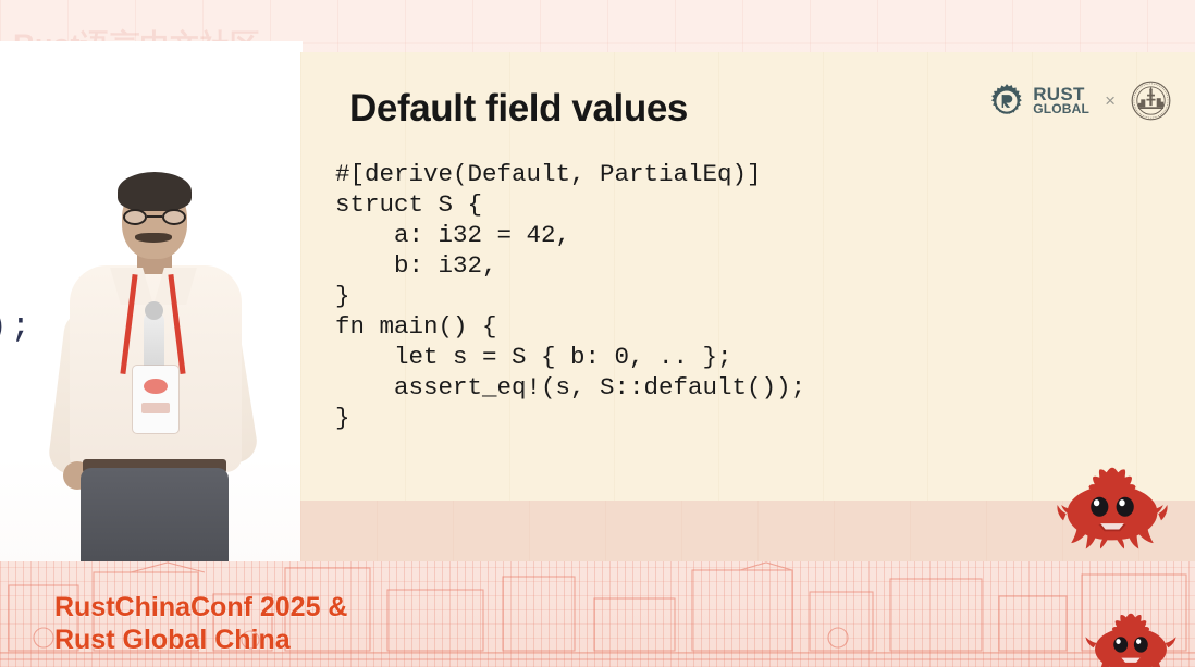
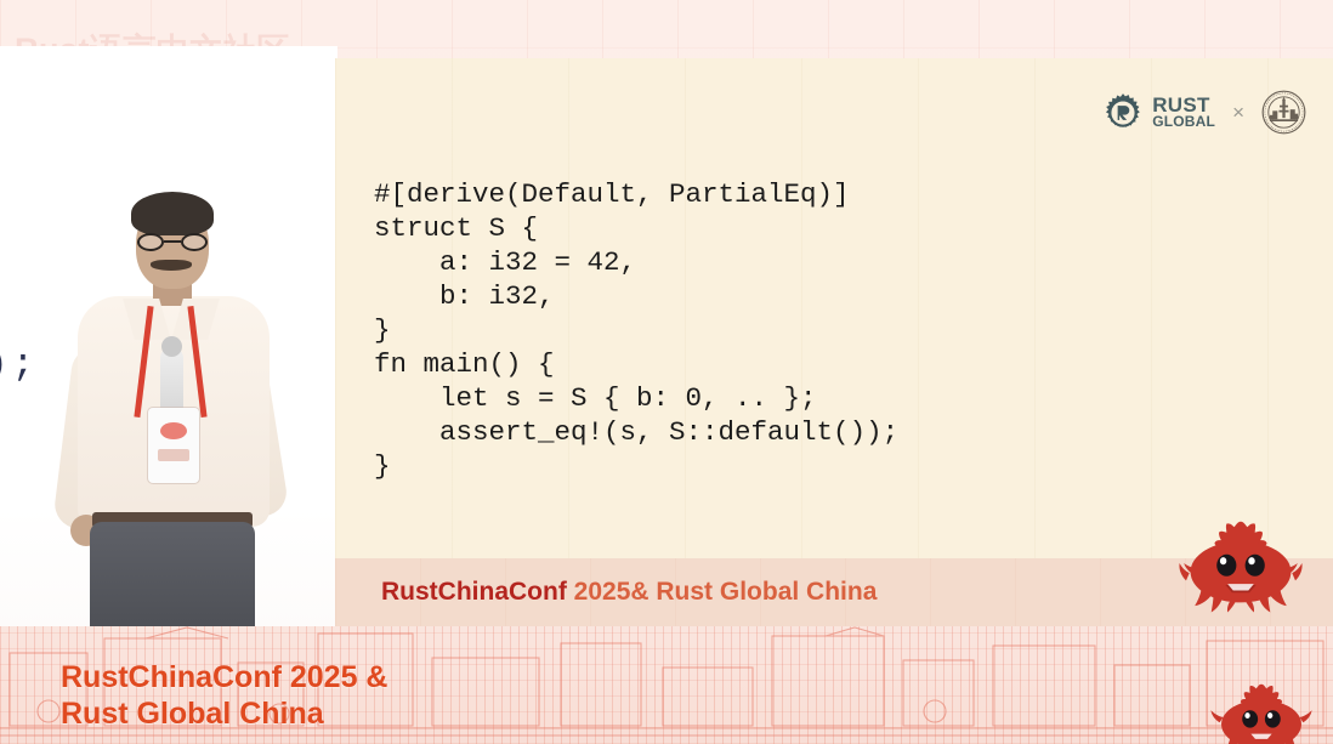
- Default field values
  RUST
  GLOBAL
  ×
  #[derive(Default, PartialEq)]
  struct S {
  a: i32 = 42,
  b: i32,
  }
  fn main() {
  let s = S { b: 0, .. };
  assert_eq!(s, S::default());
  }
+ RustChinaConf 2025& Rust Global China
  RustChinaConf 2025 &
  Rust Global China
